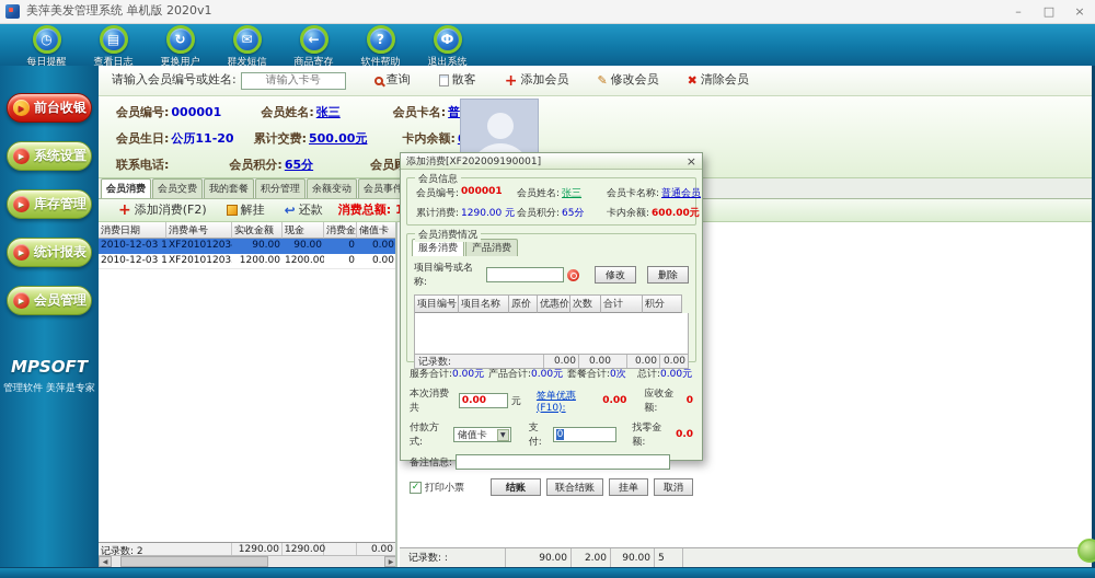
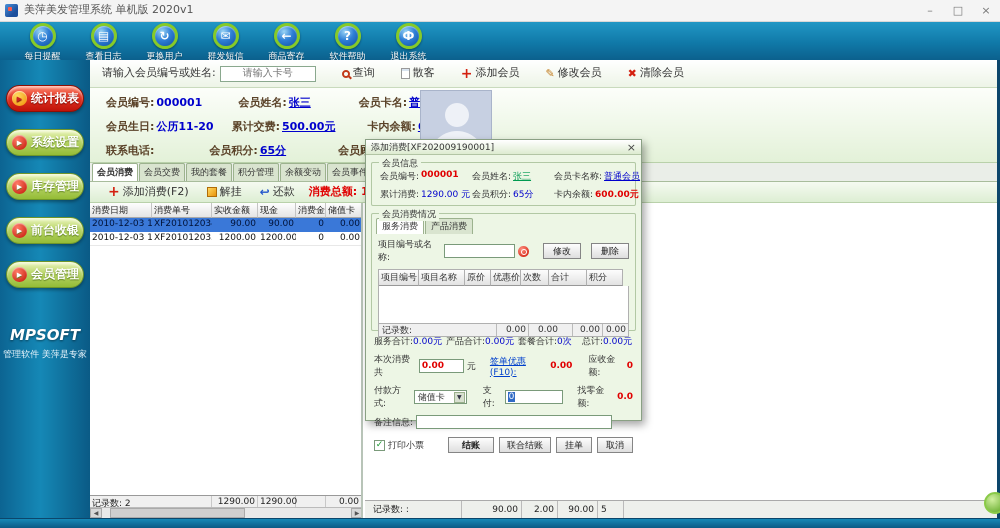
  美萍美发管理系统 单机版 2020v1
  –
  □
  ×
  ◷
  每日提醒
  ▤
  查看日志
  ↻
  更换用户
  ✉
  群发短信
  ←
  商品寄存
  ?
  软件帮助
  Ф
  退出系统
  ▶
- 前台收银
+ 统计报表
  ▶
  系统设置
  ▶
  库存管理
  ▶
- 统计报表
+ 前台收银
  ▶
  会员管理
  MPSOFT
  管理软件 美萍是专家
  请输入会员编号或姓名:
  请输入卡号
  查询
  散客
  +
  添加会员
  ✎
  修改会员
  ✖
  清除会员
  会员编号:
  000001
  会员姓名:
  张三
  会员卡名:
  会员生日:
  公历11-20
  累计交费:
  500.00元
  卡内余额:
  联系电话:
  会员积分:
  65分
  会员消费
  会员交费
  我的套餐
  积分管理
  余额变动
  会员事件
  +
  添加消费(F2)
  解挂
  ↩
  还款
  消费日期
  消费单号
  实收金额
  现金
  消费金
  储值卡
  2010-12-03 1
  XF20101203
  90.00
  90.00
  0
  0.00
  2010-12-03 1
  XF20101203
  1200.00
  1200.00
  0
  0.00
  记录数: 2
  1290.00
  1290.00
  0.00
  记录数: :
  90.00
  2.00
  90.00
  5
  添加消费[XF202009190001]
  ×
  会员信息
  会员编号:
  000001
  会员姓名:
  张三
  会员卡名称:
  普通会员
  累计消费:
  1290.00 元
  会员积分:
  65分
  卡内余额:
  600.00元
  会员消费情况
  服务消费
  产品消费
  项目编号或名称:
  修改
  删除
  项目编号
  项目名称
  原价
  优惠价
  次数
  合计
  积分
  记录数:
  0.00
  0.00
  0.00
  0.00
  服务合计:0.00元
  产品合计:0.00元
  套餐合计:0次
  总计:0.00元
  本次消费共
  0.00
  元
  签单优惠(F10):
  0.00
  应收金额:
  0
  付款方式:
  储值卡
  支付:
  0
  找零金额:
  0.0
  备注信息:
  ✓
  打印小票
  结账
  联合结账
  挂单
  取消
